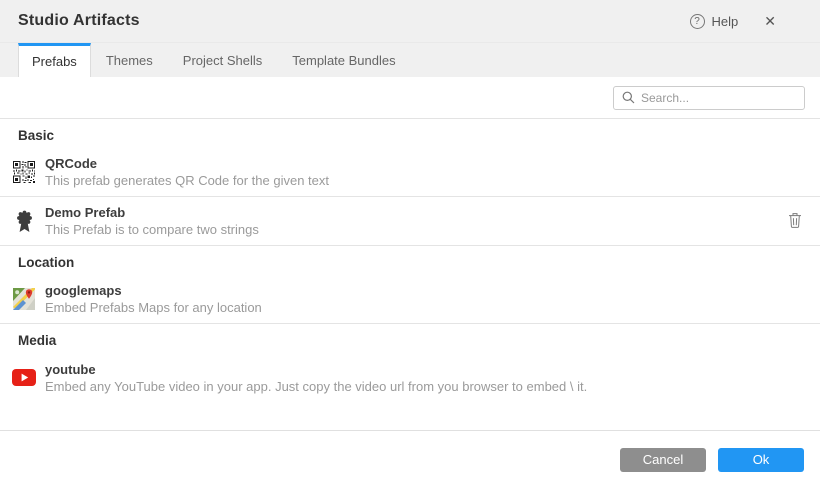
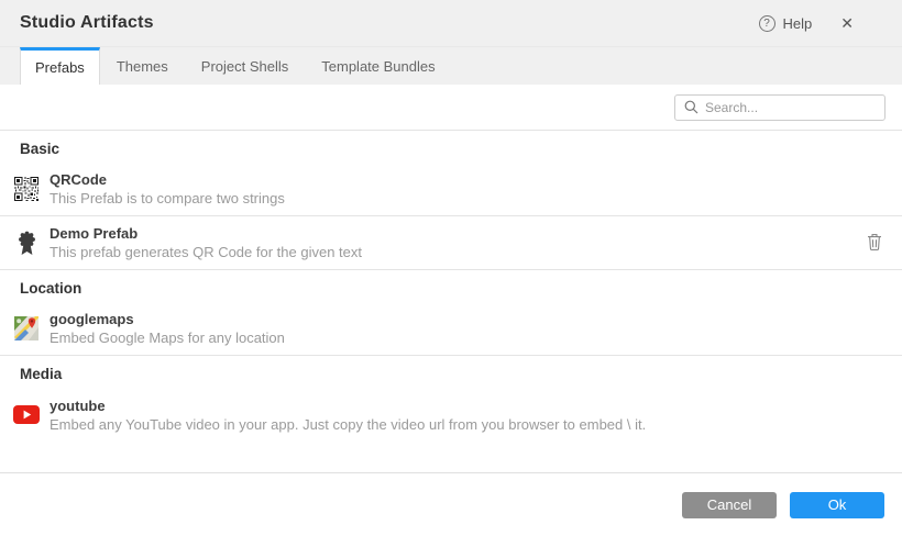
  Studio Artifacts
  ?
  Help
  ✕
  Prefabs
  Themes
  Project Shells
  Template Bundles
  Search...
  Basic
  QRCode
- This prefab generates QR Code for the given text
+ This Prefab is to compare two strings
  Demo Prefab
- This Prefab is to compare two strings
+ This prefab generates QR Code for the given text
  Location
  googlemaps
- Embed Prefabs Maps for any location
+ Embed Google Maps for any location
  Media
  youtube
  Embed any YouTube video in your app. Just copy the video url from you browser to embed \ it.
  Cancel
  Ok
